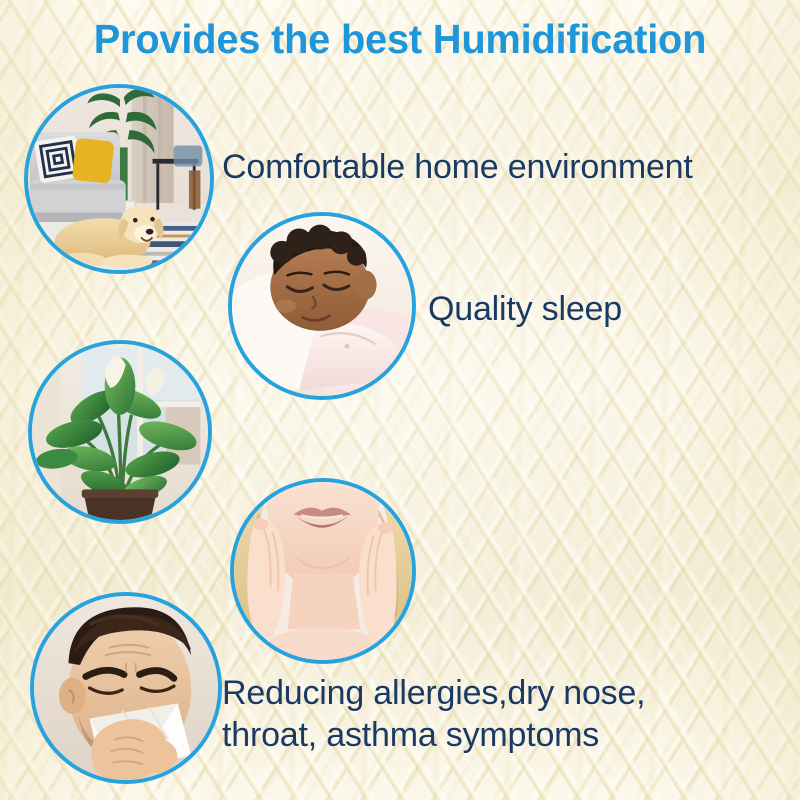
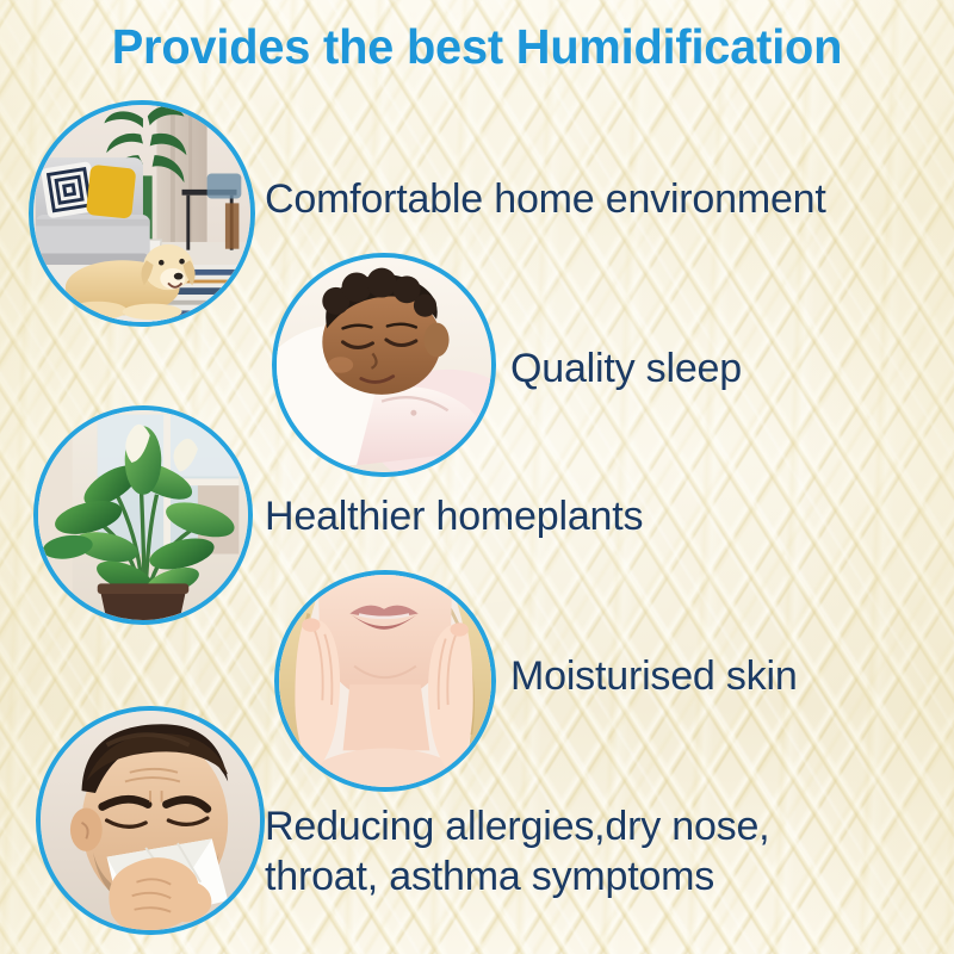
  Provides the best Humidification
  Comfortable home environment
  Quality sleep
+ Healthier homeplants
+ Moisturised skin
  Reducing allergies,dry nose,
  throat, asthma symptoms
